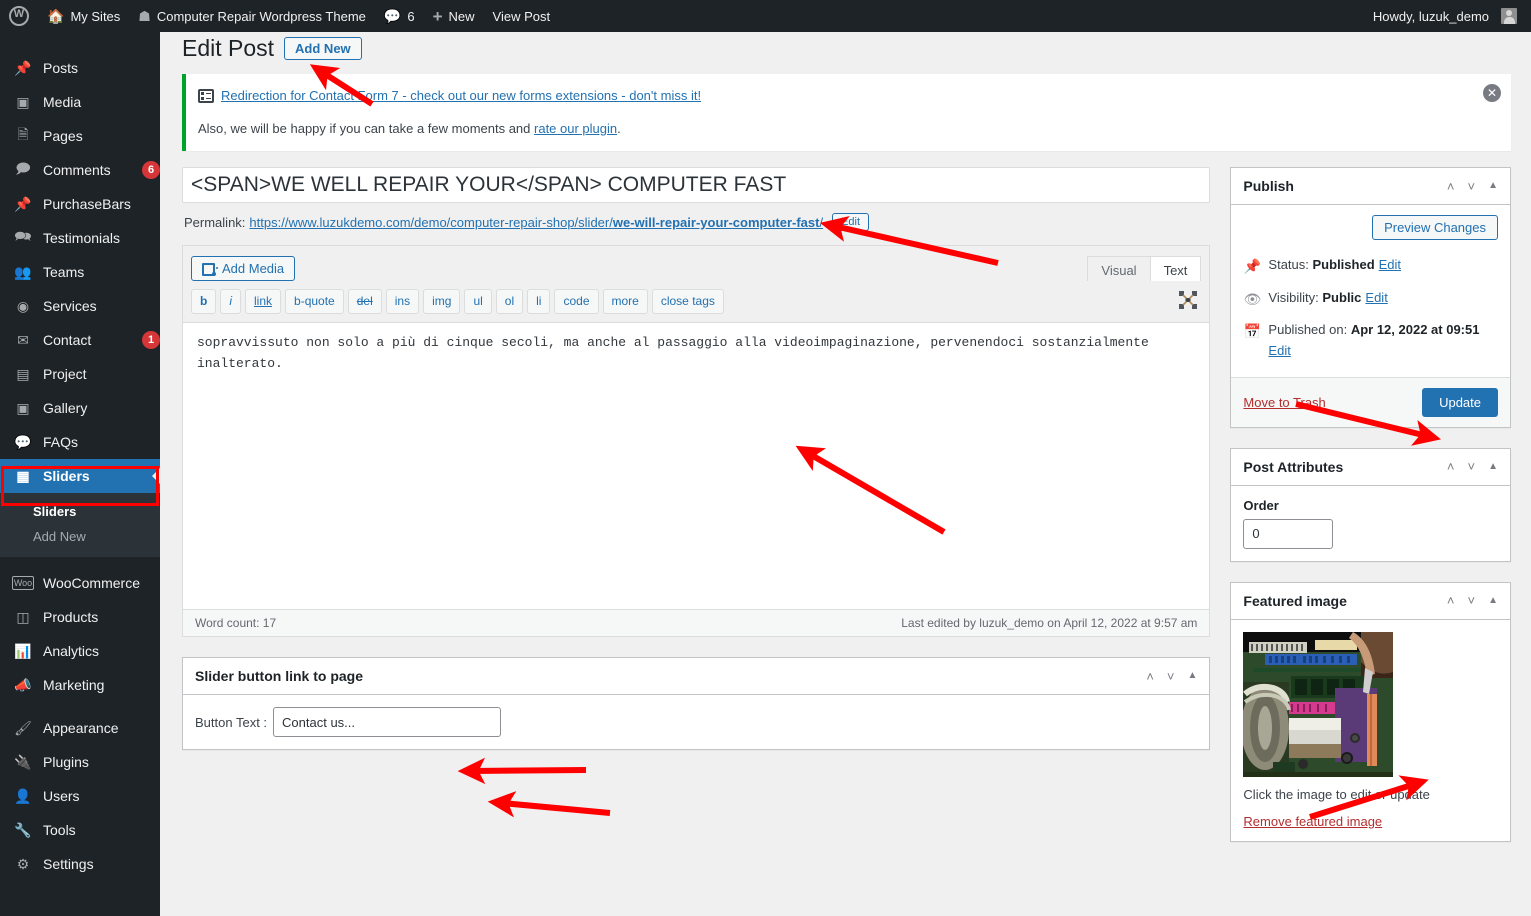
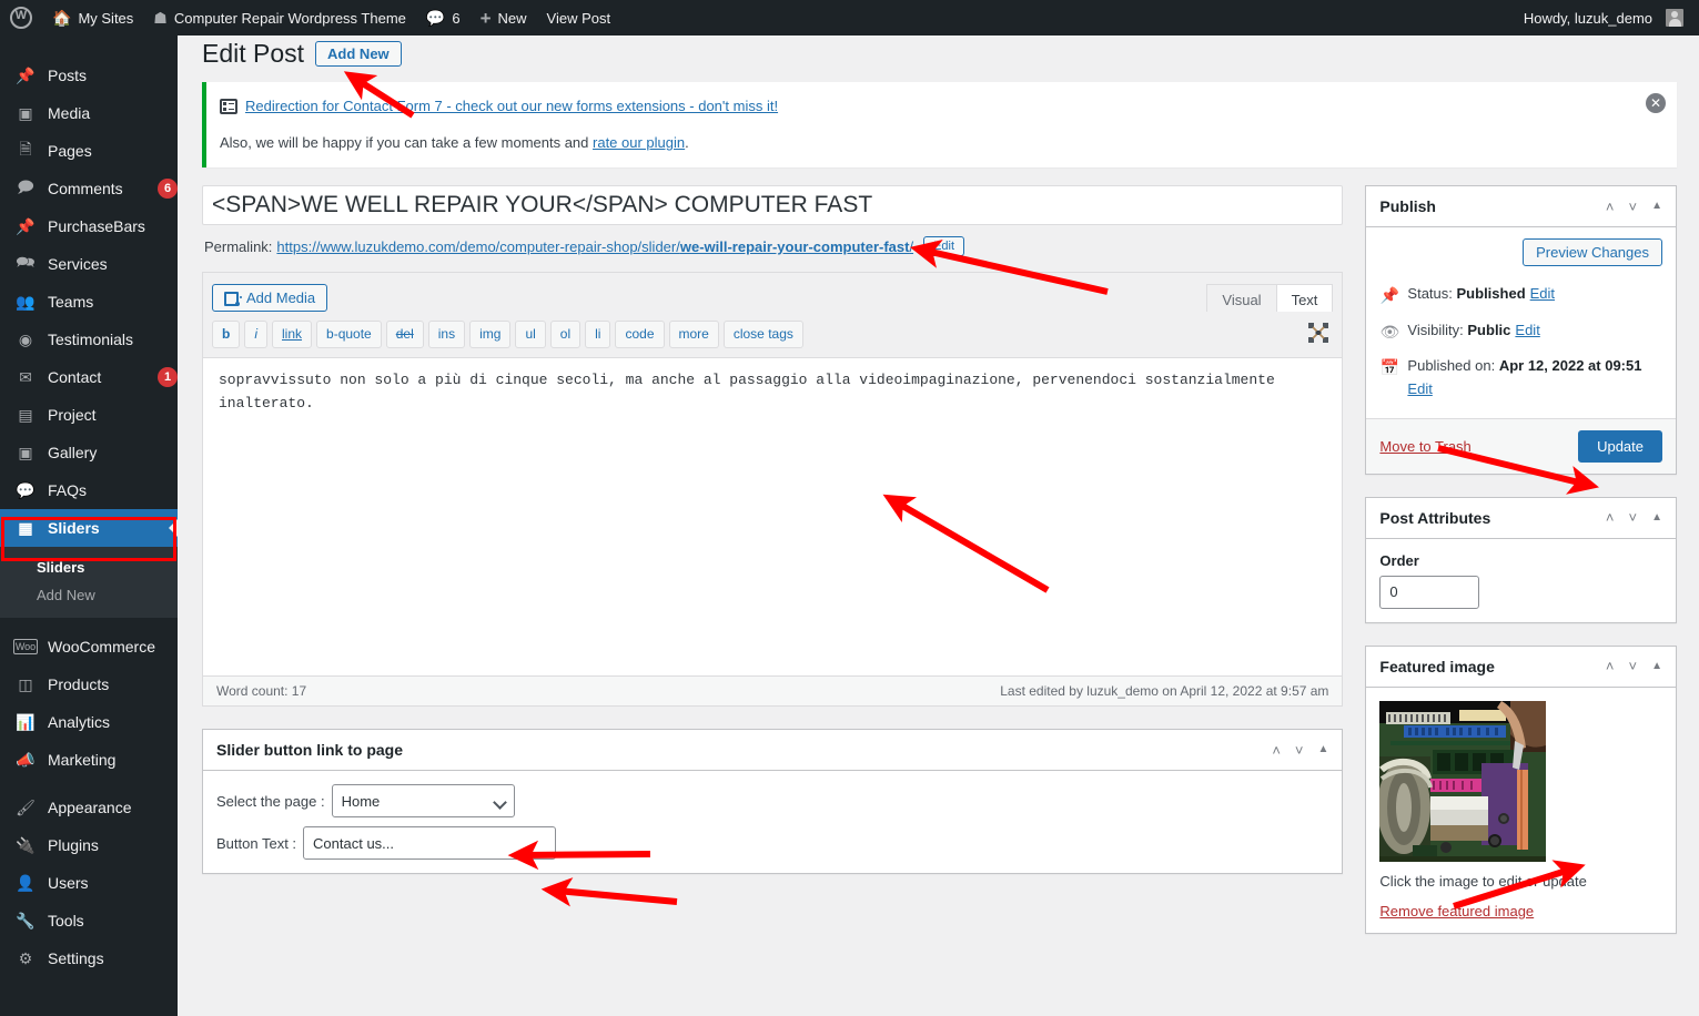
  🏠
  My Sites
  ☗
  Computer Repair Wordpress Theme
  💬
  6
  +
  New
  View Post
  Howdy, luzuk_demo
  📌
  Posts
  ▣
  Media
  🗎
  Pages
  🗩
  Comments
  6
  📌
  PurchaseBars
  🗪
- Testimonials
+ Services
  👥
  Teams
  ◉
- Services
+ Testimonials
  ✉
  Contact
  1
  ▤
  Project
  ▣
  Gallery
  💬
  FAQs
  ▦
  Sliders
  Sliders
  Add New
  Woo
  WooCommerce
  ◫
  Products
  📊
  Analytics
  📣
  Marketing
  🖌
  Appearance
  🔌
  Plugins
  👤
  Users
  🔧
  Tools
  ⚙
  Settings
  Edit Post
  Add New
  ✕
  Redirection for Contactorm 7 - check out our new forms extensions - don't miss it!
  Also, we will be happy if you can take a few moments and rate our plugin.
  <SPAN>WE WELL REPAIR YOUR</SPAN> COMPUTER FAST
  Permalink:
  https://www.luzukdemo.com/demo/computer-repair-shop/slider/we-will-repair-your-computer-fast/
  Edit
  Add Media
  Visual
  Text
  b
  i
  link
  b-quote
  del
  ins
  img
  ul
  ol
  li
  code
  more
  close tags
  Word count: 17
  Last edited by luzuk_demo on April 12, 2022 at 9:57 am
  Slider button link to page
  ˄
  ˅
  ▲
+ Select the page :
+ Home
  Button Text :
  Contact us...
  Publish
  ˄
  ˅
  ▲
  Preview Changes
  📌
  Status: Published Edit
  👁
  Visibility: Public Edit
  📅
  Published on: Apr 12, 2022 at 09:51
  Edit
  Move torash
  Update
  Post Attributes
  ˄
  ˅
  ▲
  Order
  0
  Featured image
  ˄
  ˅
  ▲
  Click the image to edit update
  Remove featured image
